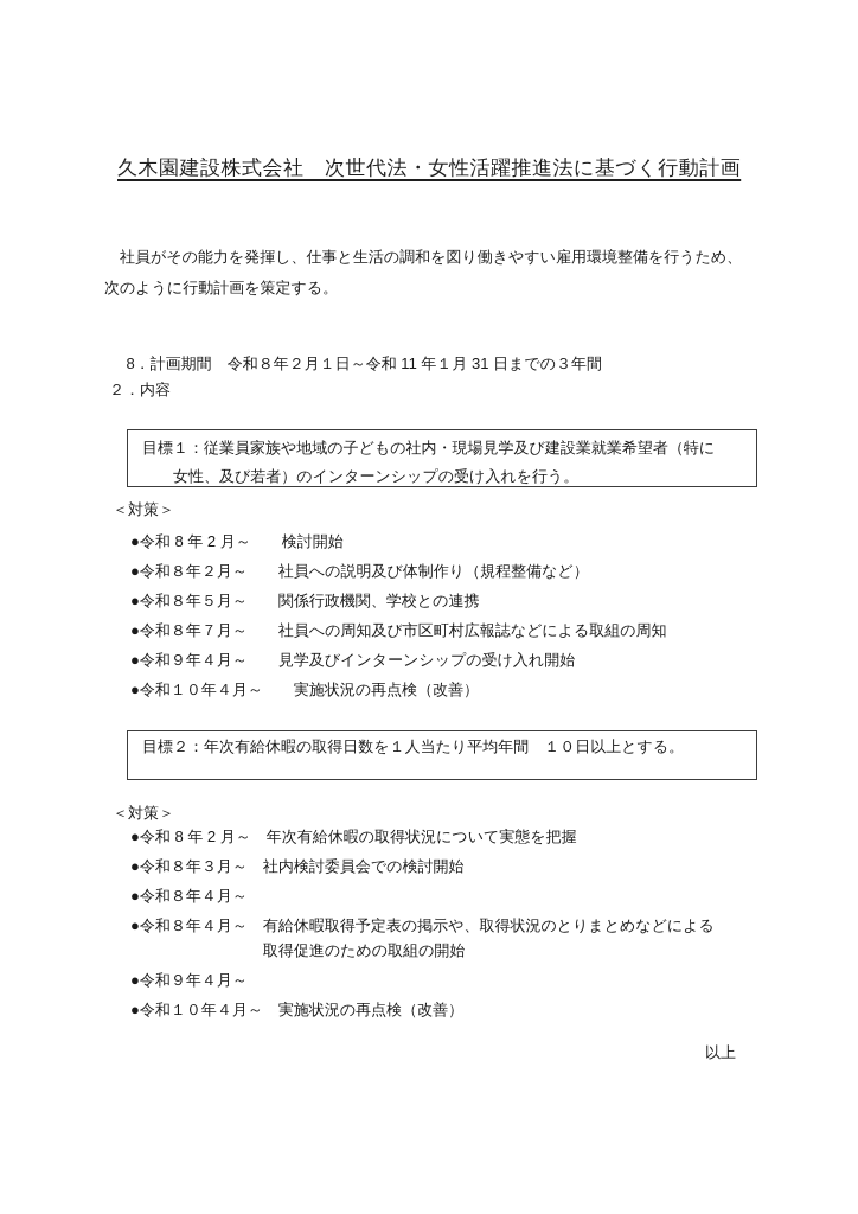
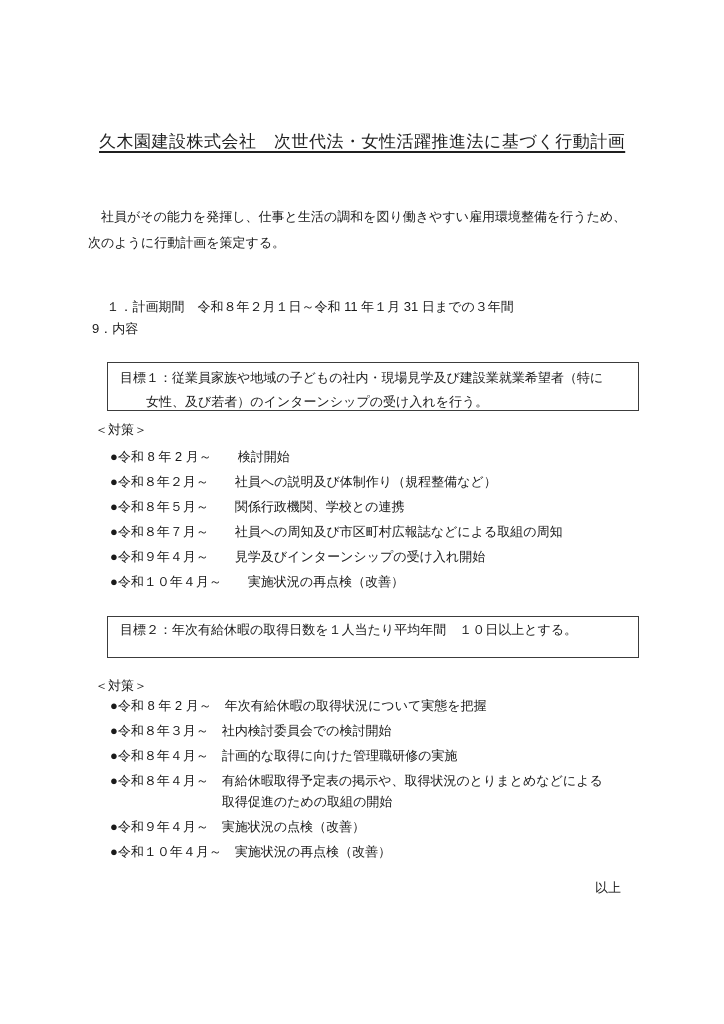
  久木園建設株式会社 次世代法・女性活躍推進法に基づく行動計画
  社員がその能力を発揮し、仕事と生活の調和を図り働きやすい雇用環境整備を行うため、
  次のように行動計画を策定する。
- 8．計画期間 令和８年２月１日～令和 11 年１月 31 日までの３年間
+ １．計画期間 令和８年２月１日～令和 11 年１月 31 日までの３年間
- ２．内容
+ 9．内容
  目標１：従業員家族や地域の子どもの社内・現場見学及び建設業就業希望者（特に
  女性、及び若者）のインターンシップの受け入れを行う。
  ＜対策＞
  ●
  令和 8 年 2 月～
  検討開始
  ●
  令和８年２月～
  社員への説明及び体制作り（規程整備など）
  ●
  令和８年５月～
  関係行政機関、学校との連携
  ●
  令和８年７月～
  社員への周知及び市区町村広報誌などによる取組の周知
  ●
  令和９年４月～
  見学及びインターンシップの受け入れ開始
  ●
  令和１０年４月～
  実施状況の再点検（改善）
  目標２：年次有給休暇の取得日数を１人当たり平均年間 １０日以上とする。
  ＜対策＞
  ●
  令和 8 年 2 月～
  年次有給休暇の取得状況について実態を把握
  ●
  令和８年３月～
  社内検討委員会での検討開始
  ●
  令和８年４月～
+ 計画的な取得に向けた管理職研修の実施
  ●
  令和８年４月～
  有給休暇取得予定表の掲示や、取得状況のとりまとめなどによる
  取得促進のための取組の開始
  ●
  令和９年４月～
+ 実施状況の点検（改善）
  ●
  令和１０年４月～
  実施状況の再点検（改善）
  以上
